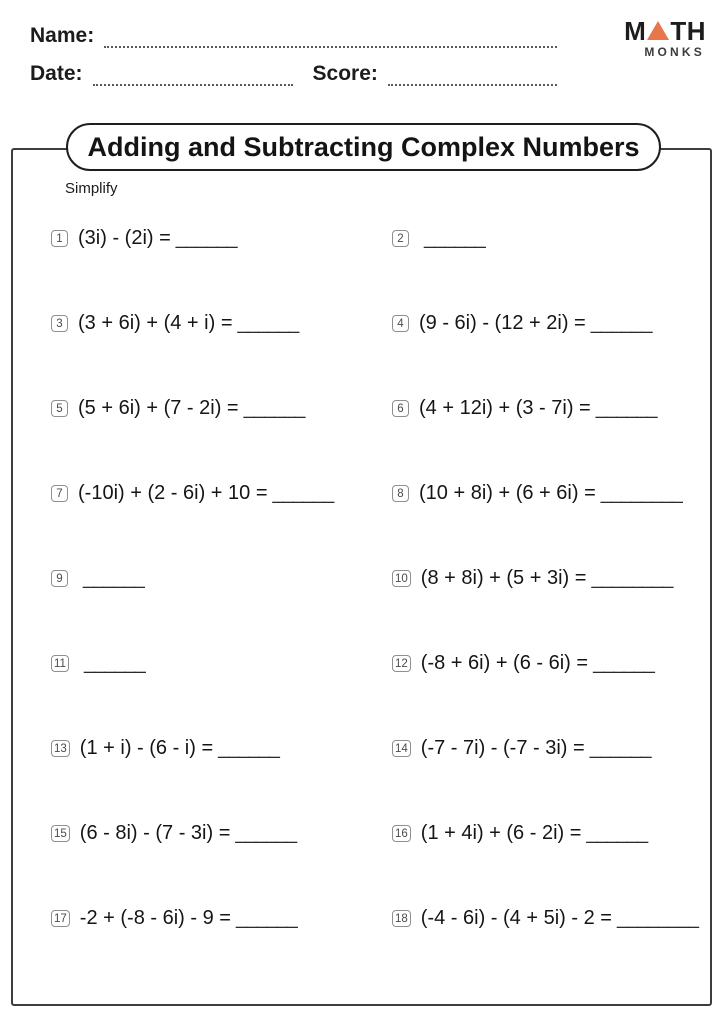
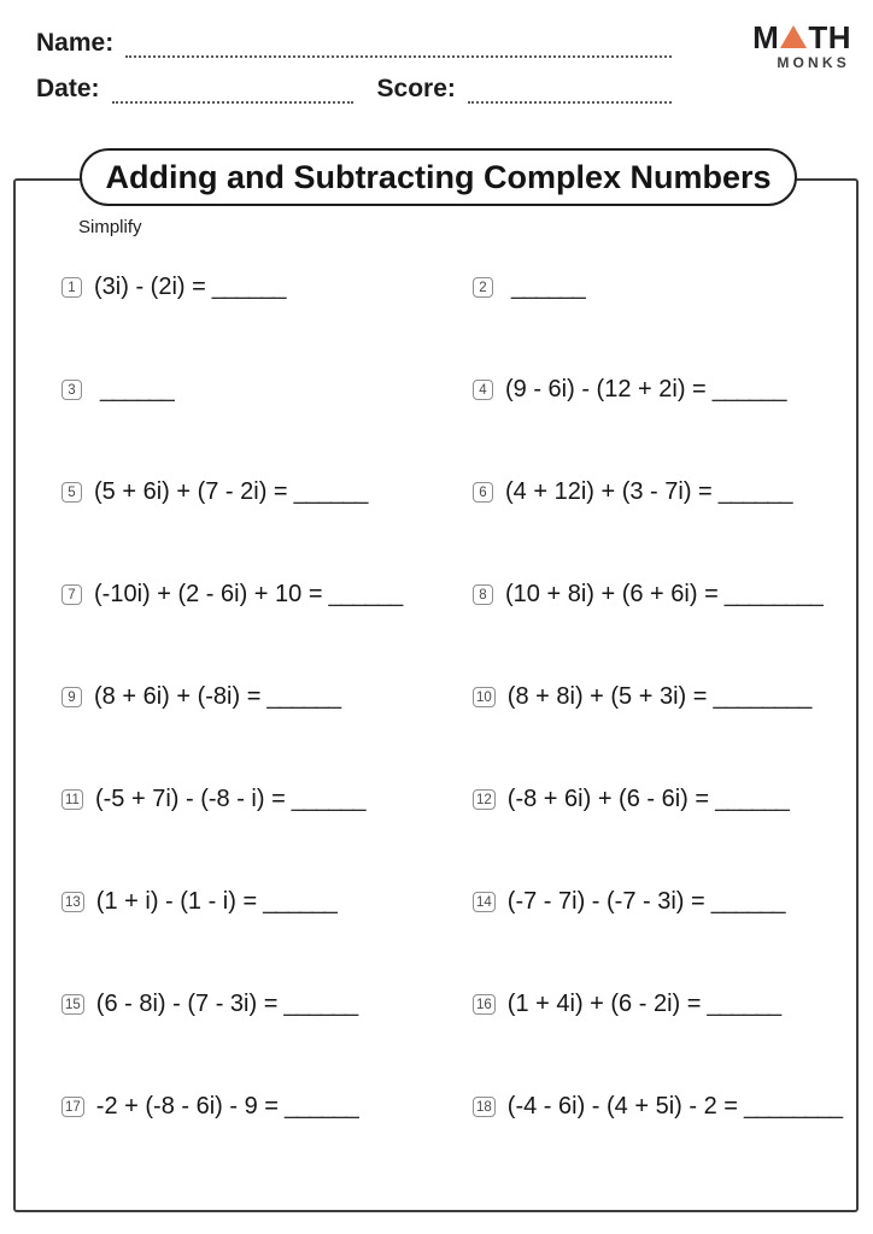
  Name:
  Date:
  Score:
  M
  TH
  MONKS
  Adding and Subtracting Complex Numbers
  Simplify
  1
  (3i) - (2i) =
  ______
  2
  ______
  3
- (3 + 6i) + (4 + i) =
  ______
  4
  (9 - 6i) - (12 + 2i) =
  ______
  5
  (5 + 6i) + (7 - 2i) =
  ______
  6
  (4 + 12i) + (3 - 7i) =
  ______
  7
  (-10i) + (2 - 6i) + 10 =
  ______
  8
  (10 + 8i) + (6 + 6i) =
  ________
  9
+ (8 + 6i) + (-8i) =
  ______
  10
  (8 + 8i) + (5 + 3i) =
  ________
  11
+ (-5 + 7i) - (-8 - i) =
  ______
  12
  (-8 + 6i) + (6 - 6i) =
  ______
  13
- (1 + i) - (6 - i) =
+ (1 + i) - (1 - i) =
  ______
  14
  (-7 - 7i) - (-7 - 3i) =
  ______
  15
  (6 - 8i) - (7 - 3i) =
  ______
  16
  (1 + 4i) + (6 - 2i) =
  ______
  17
  -2 + (-8 - 6i) - 9 =
  ______
  18
  (-4 - 6i) - (4 + 5i) - 2 =
  ________
